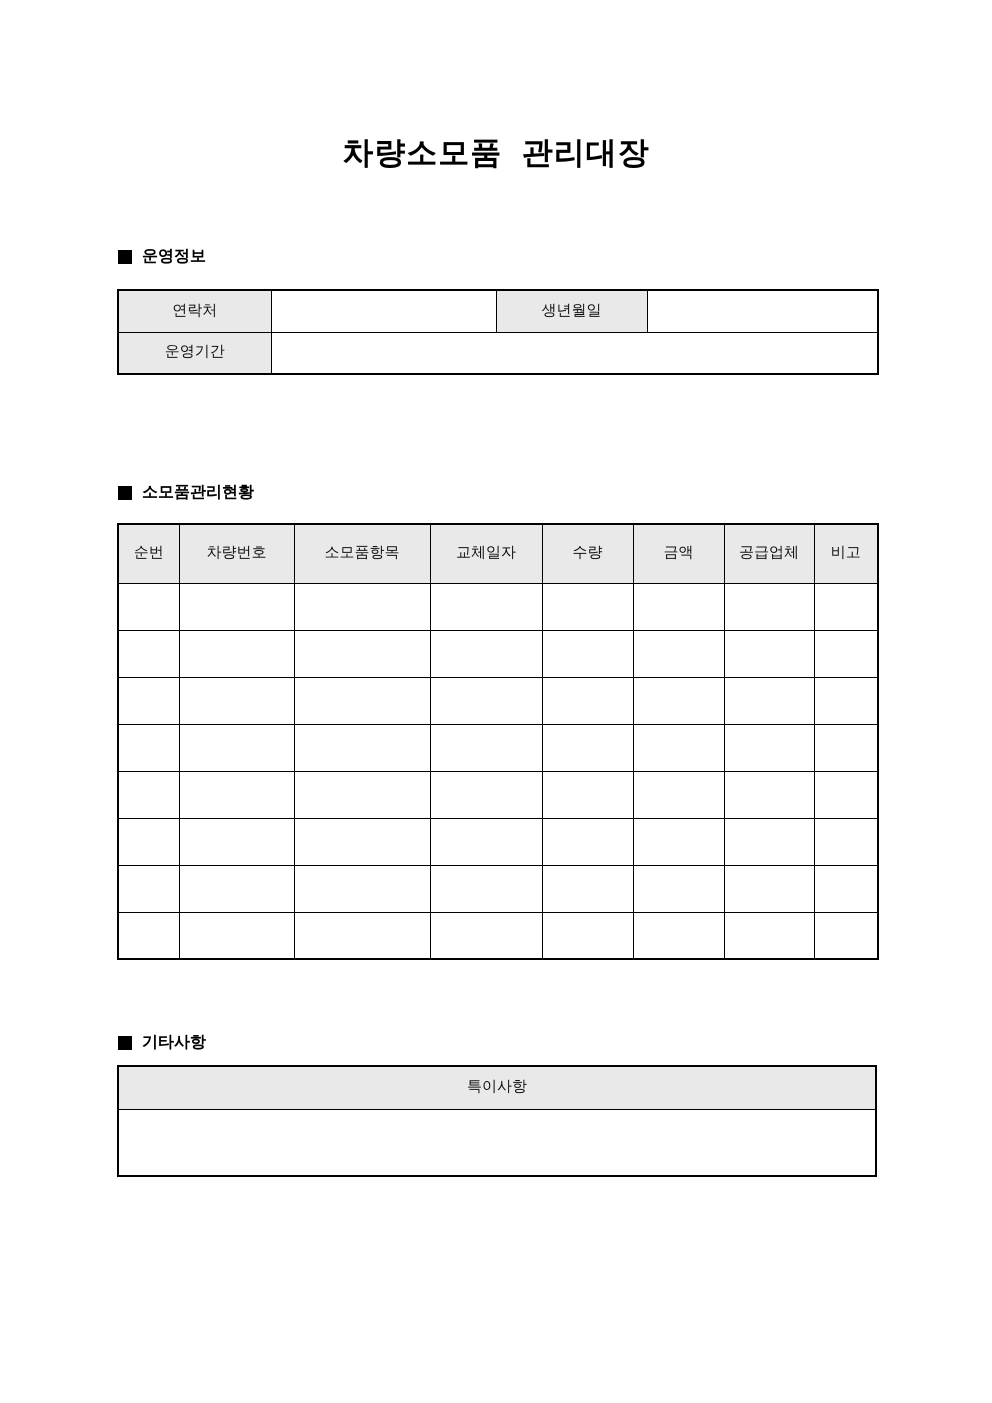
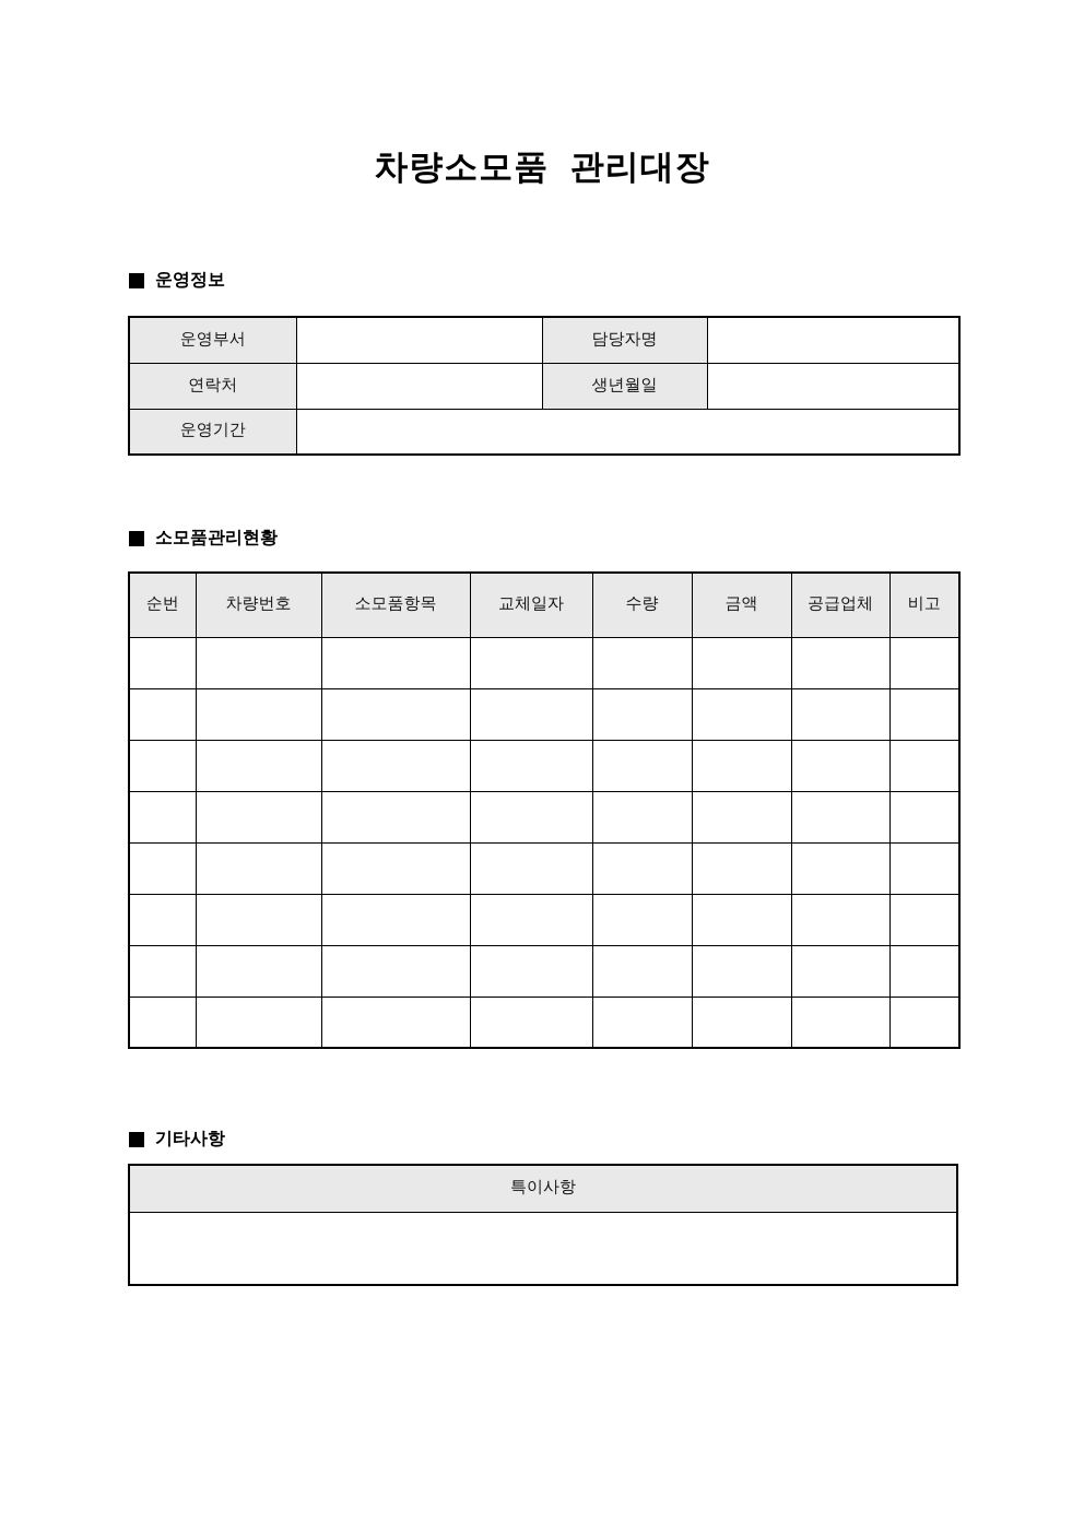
  차량소모품 관리대장
  운영정보
+ 운영부서		담당자명
  연락처		생년월일
  운영기간
  소모품관리현황
  순번	차량번호	소모품항목	교체일자	수량	금액	공급업체	비고
  기타사항
  특이사항
